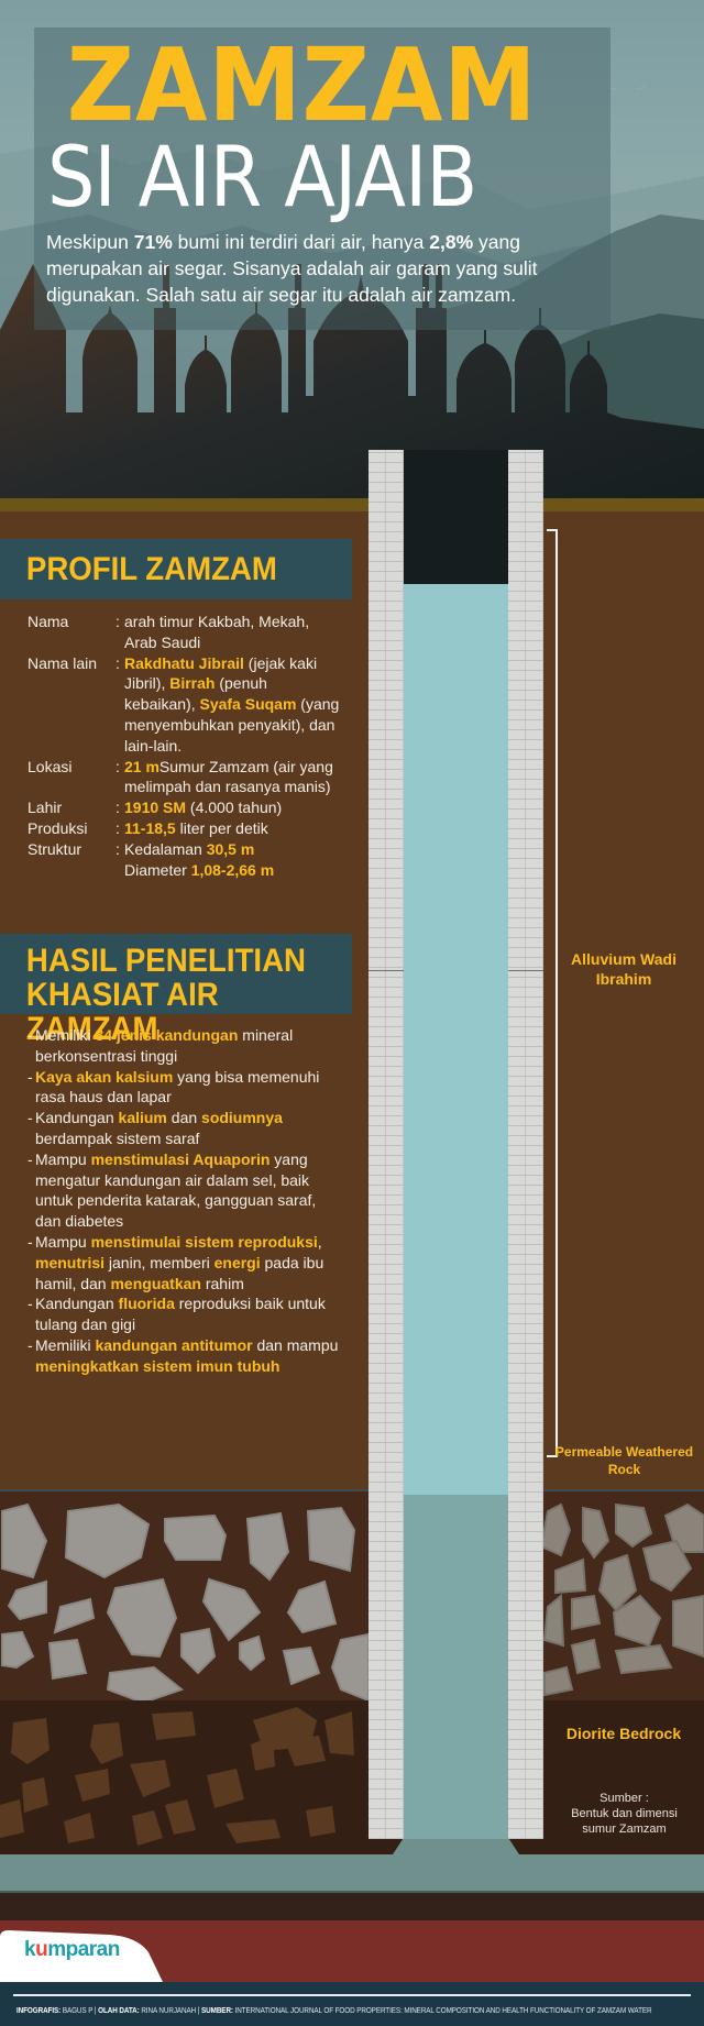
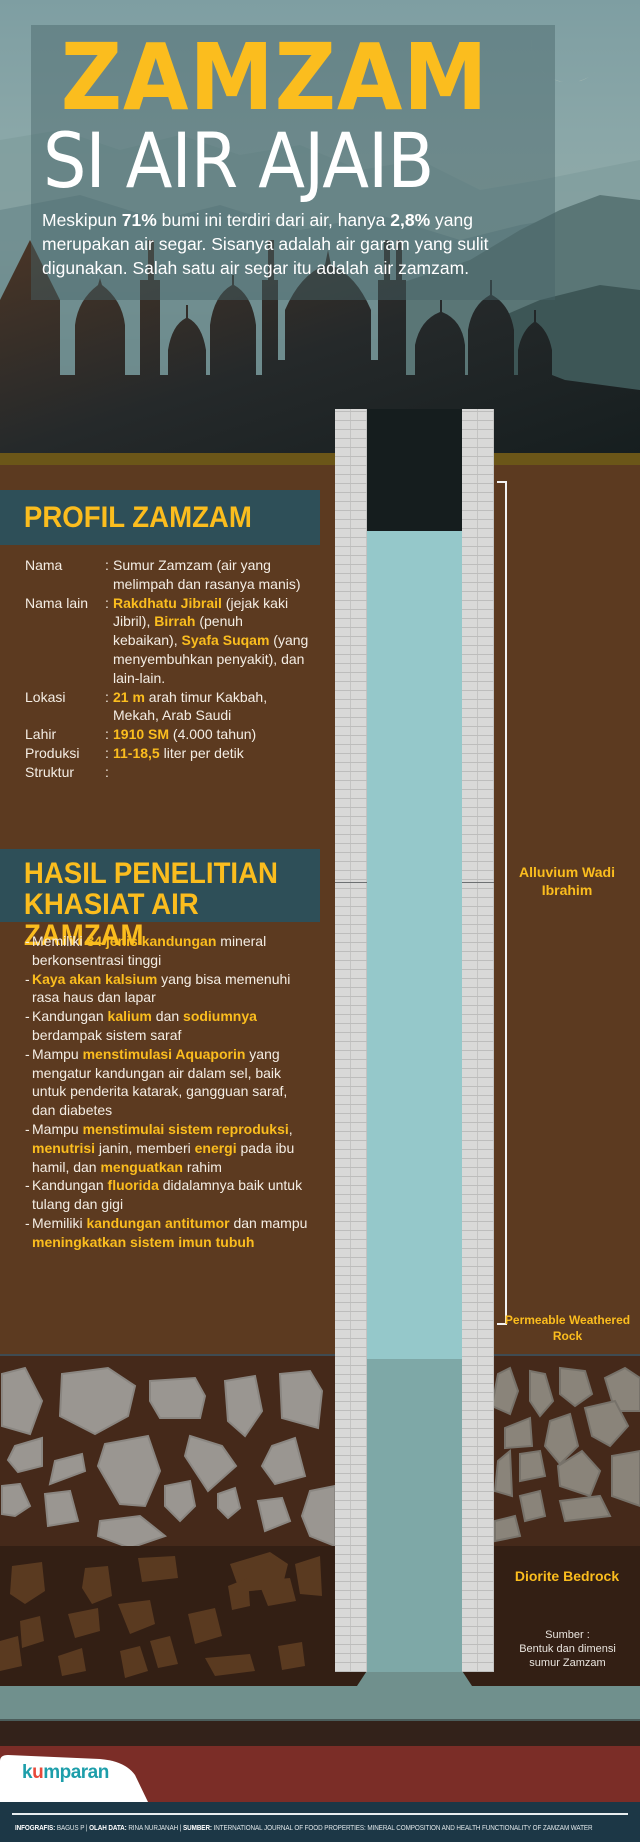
  ZAMZAM
  SI AIR AJAIB
  Meskipun 71% bumi ini terdiri dari air, hanya 2,8% yang merupakan air segar. Sisanya adalah air garam yang sulit digunakan. Salah satu air segar itu adalah air zamzam.
  Alluvium Wadi Ibrahim
  Permeable Weathered Rock
  Diorite Bedrock
  Sumber :
  Bentuk dan dimensi
  sumur Zamzam
  PROFIL ZAMZAM
  Nama
  :
- arah timur Kakbah, Mekah, Arab Saudi
+ Sumur Zamzam (air yang melimpah dan rasanya manis)
  Nama lain
  :
  Rakdhatu Jibrail (jejak kaki Jibril), Birrah (penuh kebaikan), Syafa Suqam (yang menyembuhkan penyakit), dan lain-lain.
  Lokasi
  :
- 21 mSumur Zamzam (air yang melimpah dan rasanya manis)
+ 21 m arah timur Kakbah, Mekah, Arab Saudi
  Lahir
  :
  1910 SM (4.000 tahun)
  Produksi
  :
  11-18,5 liter per detik
  Struktur
  :
- Kedalaman 30,5 m
- Diameter 1,08-2,66 m
  HASIL PENELITIAN
  KHASIAT AIR ZAMZAM
  -
  Memiliki 34 jenis kandungan mineral berkonsentrasi tinggi
  -
  Kaya akan kalsium yang bisa memenuhi rasa haus dan lapar
  -
  Kandungan kalium dan sodiumnya berdampak sistem saraf
  -
  Mampu menstimulasi Aquaporin yang mengatur kandungan air dalam sel, baik untuk penderita katarak, gangguan saraf, dan diabetes
  -
  Mampu menstimulai sistem reproduksi, menutrisi janin, memberi energi pada ibu hamil, dan menguatkan rahim
  -
- Kandungan fluorida reproduksi baik untuk tulang dan gigi
+ Kandungan fluorida didalamnya baik untuk tulang dan gigi
  -
  Memiliki kandungan antitumor dan mampu meningkatkan sistem imun tubuh
  kumparan
  INFOGRAFIS: BAGUS P | OLAH DATA: RINA NURJANAH | SUMBER: INTERNATIONAL JOURNAL OF FOOD PROPERTIES: MINERAL COMPOSITION AND HEALTH FUNCTIONALITY OF ZAMZAM WATER
